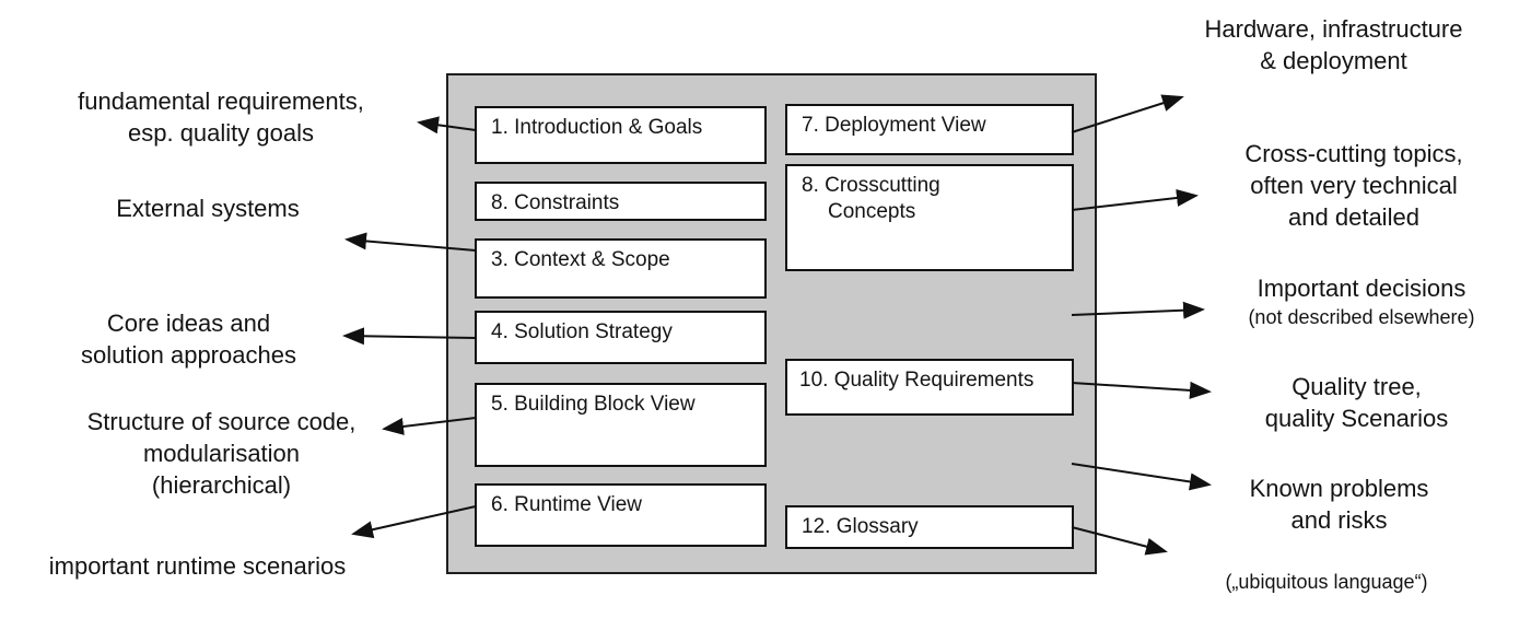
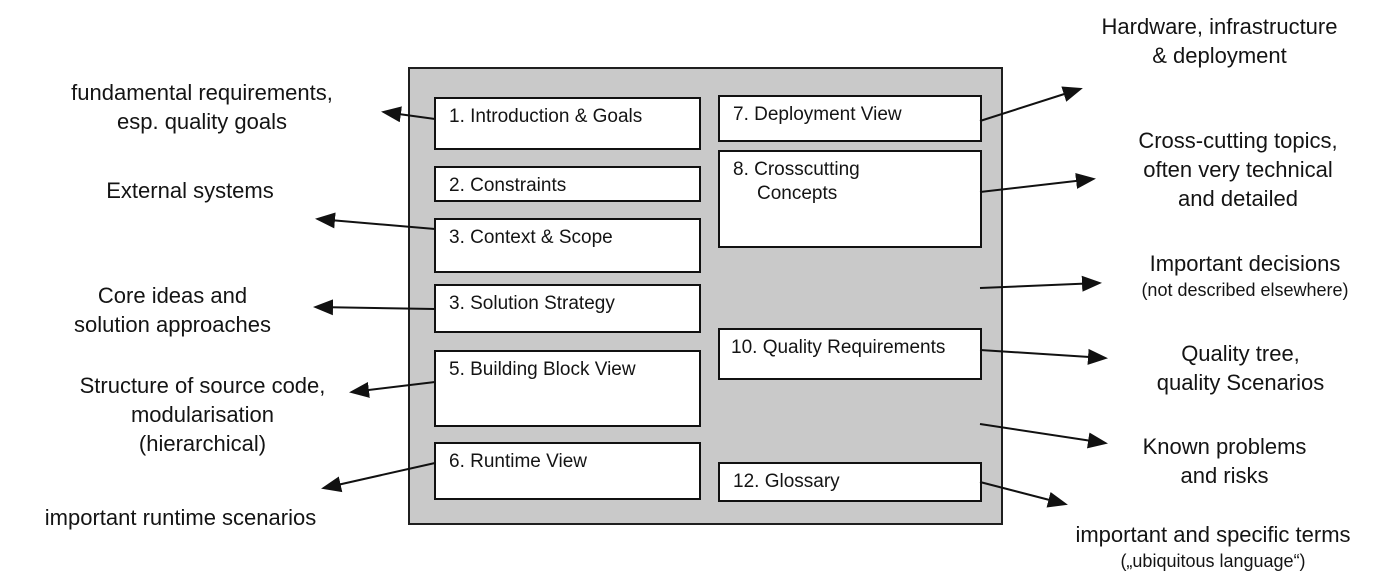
  1. Introduction & Goals
- 8. Constraints
+ 2. Constraints
  3. Context & Scope
- 4. Solution Strategy
+ 3. Solution Strategy
  5. Building Block View
  6. Runtime View
  7. Deployment View
  8. Crosscutting
  Concepts
  10. Quality Requirements
  12. Glossary
  fundamental requirements,
  esp. quality goals
  External systems
  Core ideas and
  solution approaches
  Structure of source code,
  modularisation
  (hierarchical)
  important runtime scenarios
  Hardware, infrastructure
  & deployment
  Cross-cutting topics,
  often very technical
  and detailed
  Important decisions
  (not described elsewhere)
  Quality tree,
  quality Scenarios
  Known problems
  and risks
+ important and specific terms
  („ubiquitous language“)
